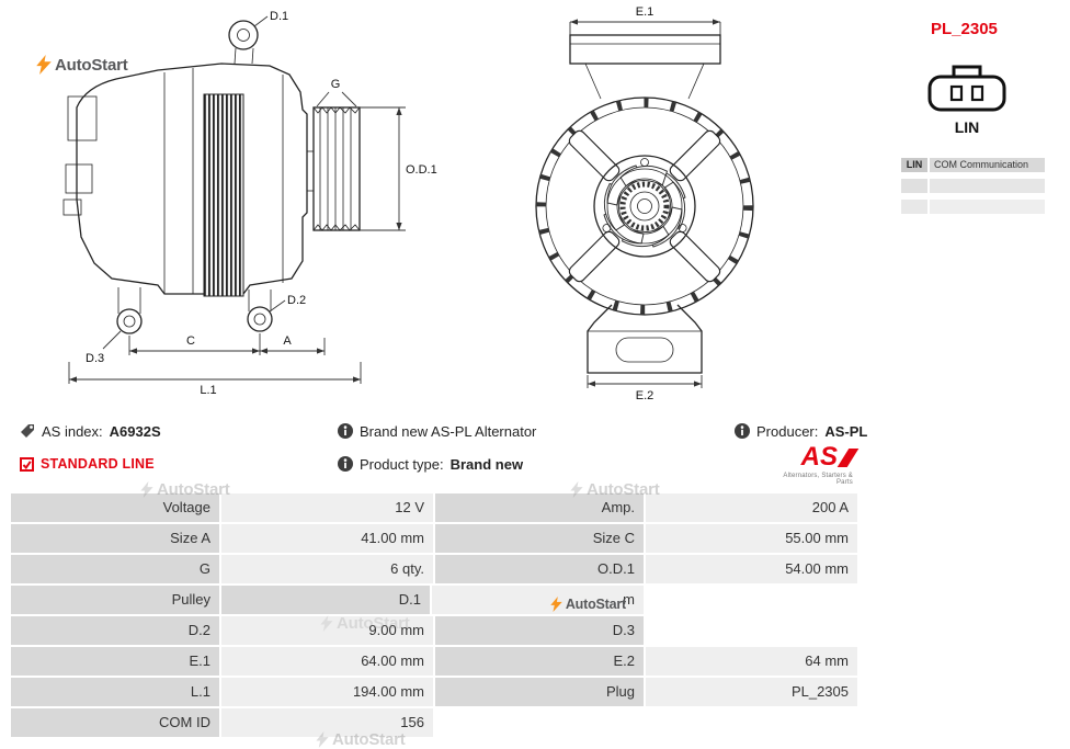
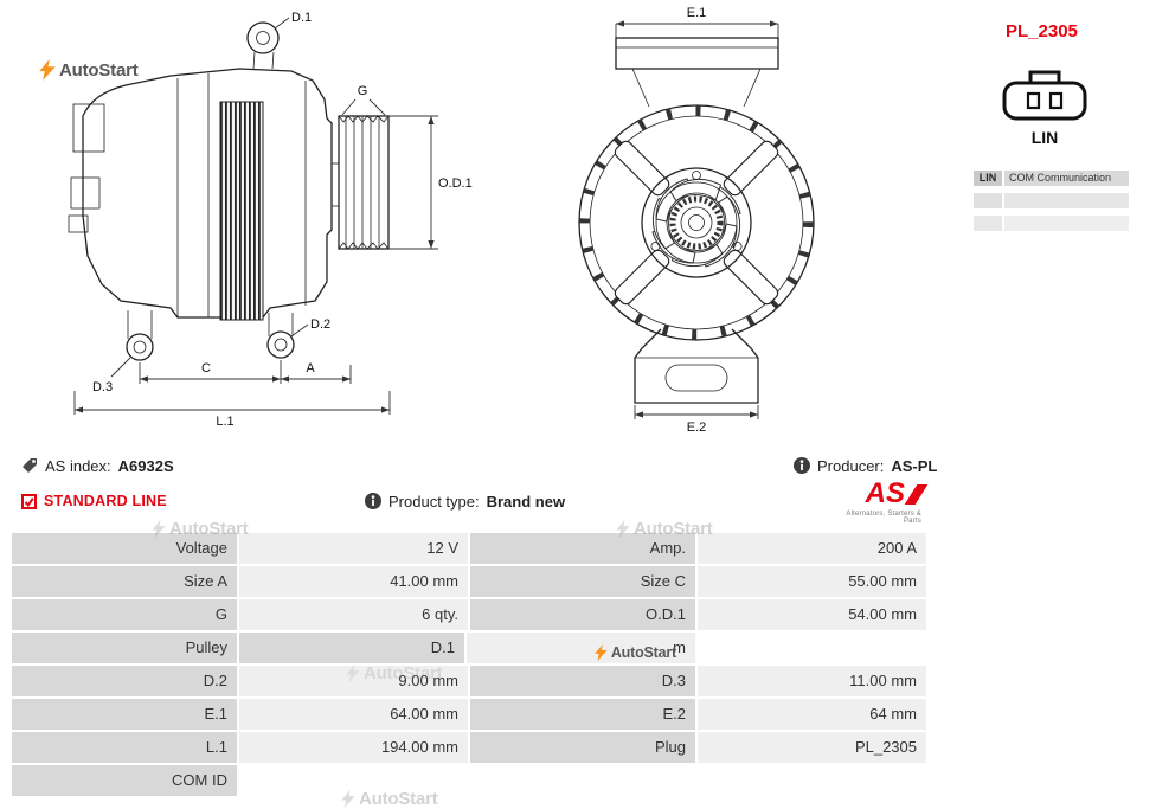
  AutoStart
  D.1
  G
  O.D.1
  D.2
  D.3
  C
  A
  L.1
  E.1
  E.2
  PL_2305
  LIN
  LIN
  COM Communication
  AS index:
  A6932S
- Brand new AS-PL Alternator
  Producer:
  AS-PL
  STANDARD LINE
  Product type:
  Brand new
  AS
  AutoStart
  AutoStart
  AutoStart
  AutoStart
  Voltage
  12 V
  Amp.
  200 A
  Size A
  41.00 mm
  Size C
  55.00 mm
  G
  6 qty.
  O.D.1
  54.00 mm
  Pulley
  D.1
  AutoStart
  m
  D.2
  9.00 mm
  D.3
+ 11.00 mm
  E.1
  64.00 mm
  E.2
  64 mm
  L.1
  194.00 mm
  Plug
  PL_2305
  COM ID
- 156
